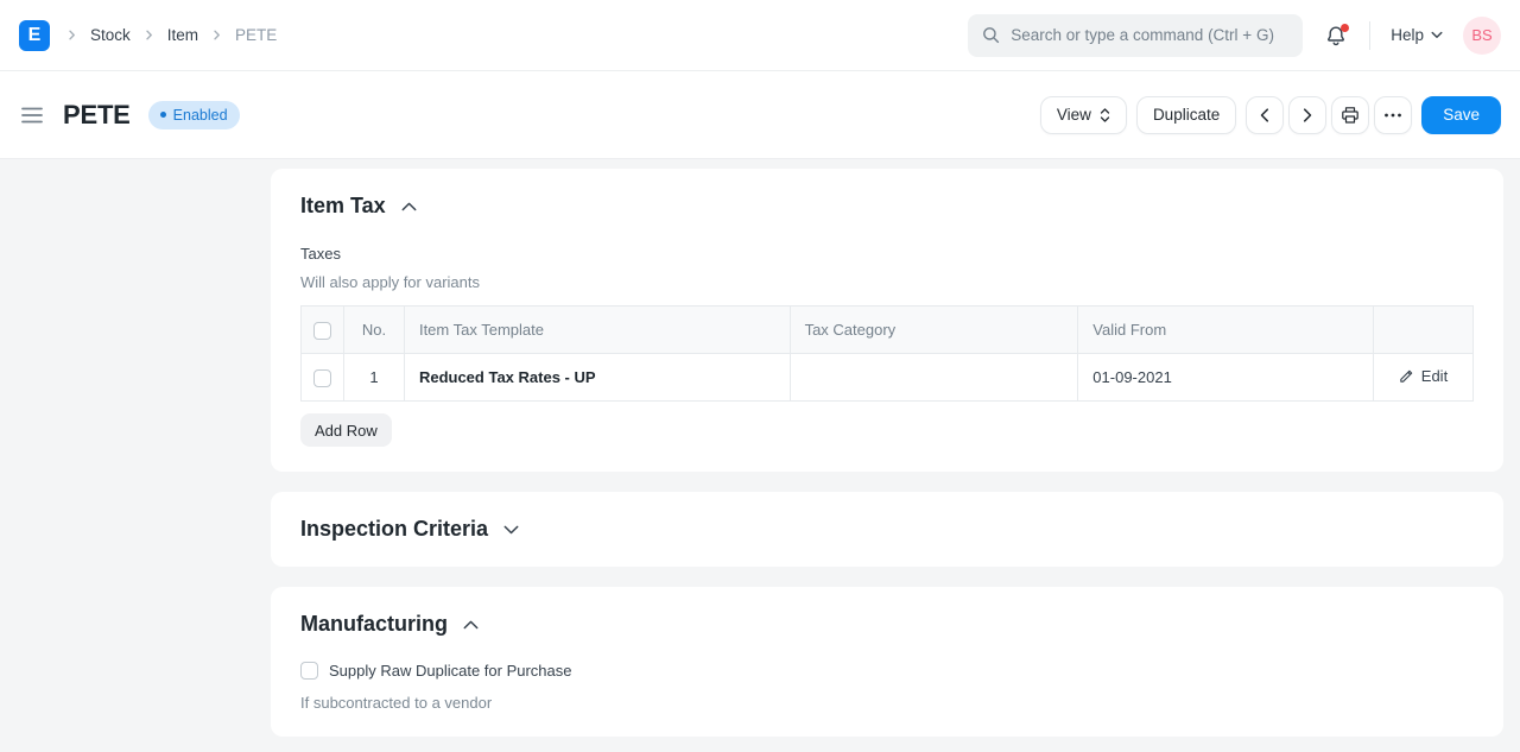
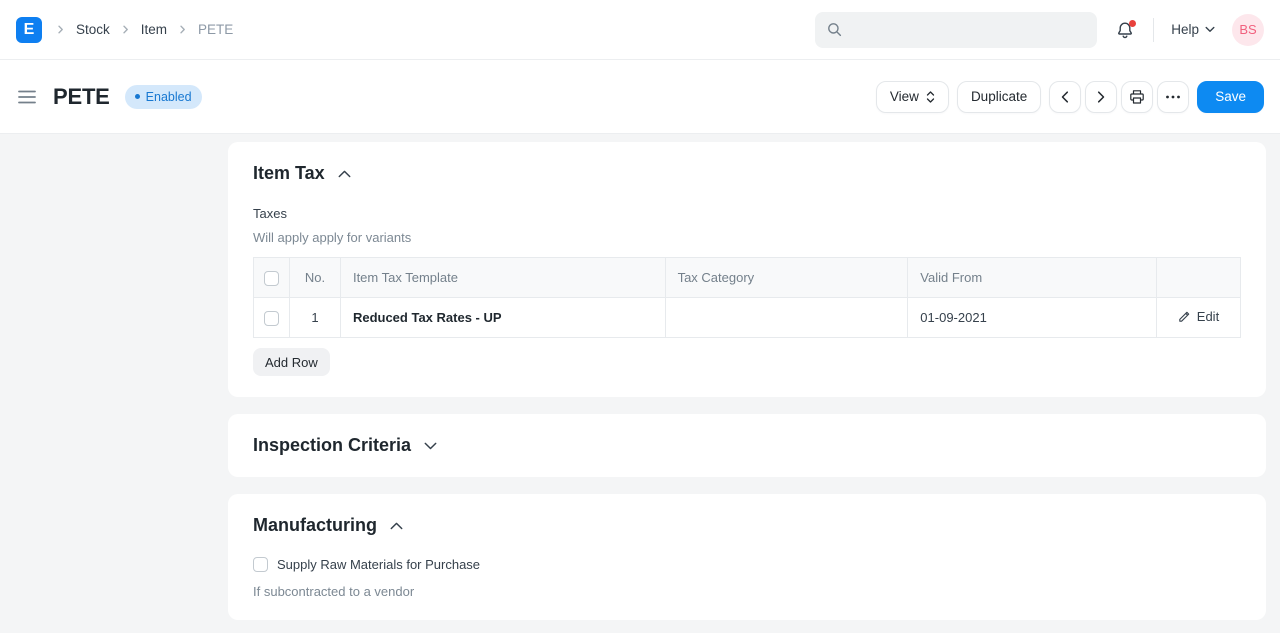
  E
  Stock
  Item
  PETE
- Search or type a command (Ctrl + G)
  Help
  BS
  PETE
  Enabled
  View
  Duplicate
  Save
  Item Tax
  Taxes
- Will also apply for variants
+ Will apply apply for variants
  	No.	Item Tax Template	Tax Category	Valid From
  	1	Reduced Tax Rates - UP		01-09-2021	Edit
  Add Row
  Inspection Criteria
  Manufacturing
- Supply Raw Duplicate for Purchase
+ Supply Raw Materials for Purchase
  If subcontracted to a vendor
